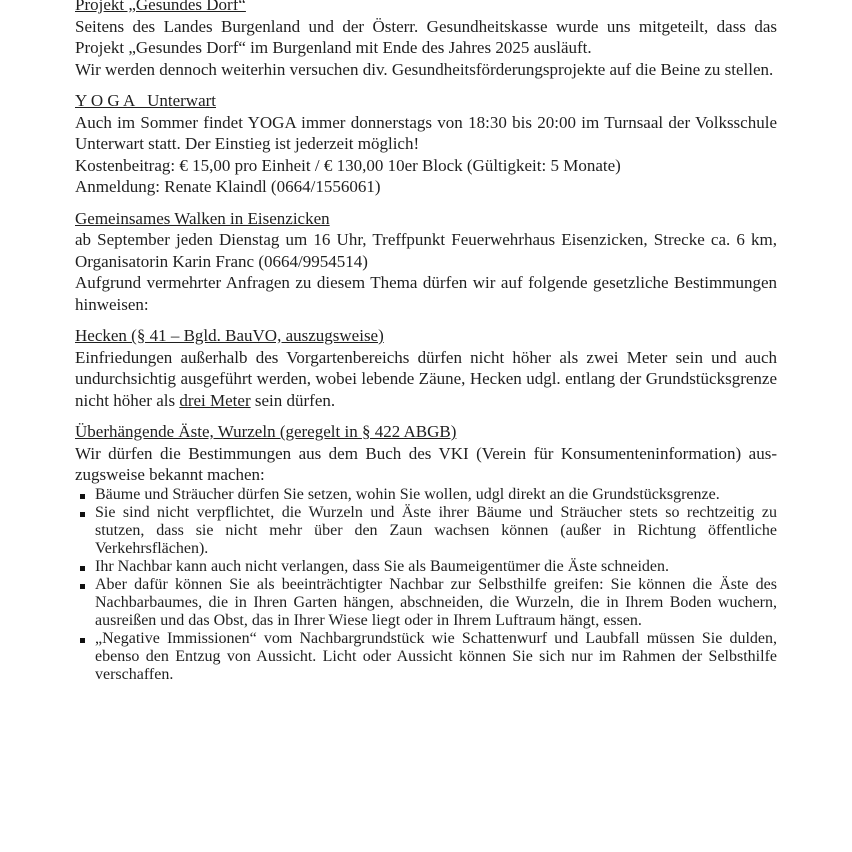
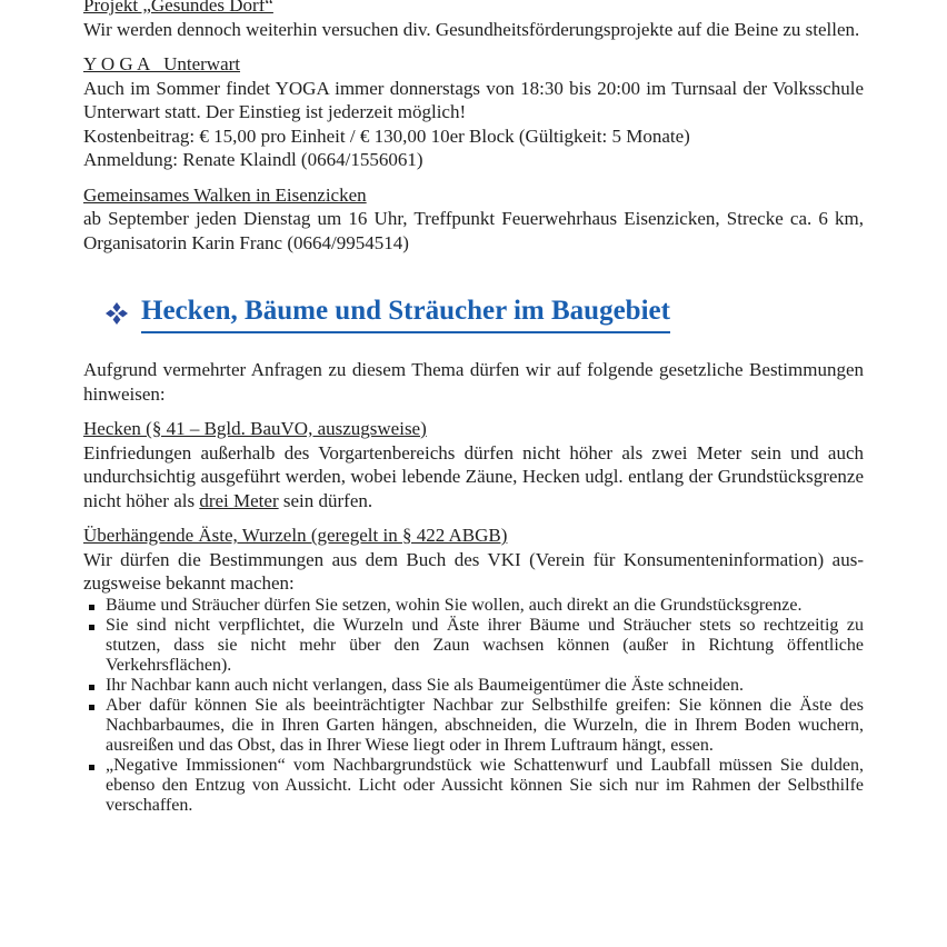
  Projekt „Gesundes Dorf“
- Seitens des Landes Burgenland und der Österr. Gesundheitskasse wurde uns mitgeteilt, dass das Projekt „Gesundes Dorf“ im Burgenland mit Ende des Jahres 2025 ausläuft.
  Wir werden dennoch weiterhin versuchen div. Gesundheitsförderungsprojekte auf die Beine zu stellen.
  Y O G A Unterwart
  Auch im Sommer findet YOGA immer donnerstags von 18:30 bis 20:00 im Turnsaal der Volksschule Unterwart statt. Der Einstieg ist jederzeit möglich!
  Kostenbeitrag: € 15,00 pro Einheit / € 130,00 10er Block (Gültigkeit: 5 Monate)
  Anmeldung: Renate Klaindl (0664/1556061)
  Gemeinsames Walken in Eisenzicken
  ab September jeden Dienstag um 16 Uhr, Treffpunkt Feuerwehrhaus Eisenzicken, Strecke ca. 6 km, Organisatorin Karin Franc (0664/9954514)
+ Hecken, Bäume und Sträucher im Baugebiet
  Aufgrund vermehrter Anfragen zu diesem Thema dürfen wir auf folgende gesetzliche Best­immungen hinweisen:
  Hecken (§ 41 – Bgld. BauVO, auszugsweise)
  Einfriedungen außerhalb des Vorgartenbereichs dürfen nicht höher als zwei Meter sein und auch undurchsichtig ausgeführt werden, wobei lebende Zäune, Hecken udgl. entlang der Grundstücksgrenze nicht höher als drei Meter sein dürfen.
  Überhängende Äste, Wurzeln (geregelt in § 422 ABGB)
  Wir dürfen die Bestimmungen aus dem Buch des VKI (Verein für Konsumenteninformation) aus­zugsweise bekannt machen:
- Bäume und Sträucher dürfen Sie setzen, wohin Sie wollen, udgl direkt an die Grundstücksgrenze.
+ Bäume und Sträucher dürfen Sie setzen, wohin Sie wollen, auch direkt an die Grundstücksgrenze.
  Sie sind nicht verpflichtet, die Wurzeln und Äste ihrer Bäume und Sträucher stets so rechtzeitig zu stutzen, dass sie nicht mehr über den Zaun wachsen können (außer in Richtung öffentliche Verkehrsflächen).
  Ihr Nachbar kann auch nicht verlangen, dass Sie als Baumeigentümer die Äste schneiden.
  Aber dafür können Sie als beeinträchtigter Nachbar zur Selbsthilfe greifen: Sie können die Äste des Nachbarbaumes, die in Ihren Garten hängen, abschneiden, die Wurzeln, die in Ihrem Boden wuchern, ausreißen und das Obst, das in Ihrer Wiese liegt oder in Ihrem Luftraum hängt, essen.
  „Negative Immissionen“ vom Nachbargrundstück wie Schattenwurf und Laubfall müssen Sie dul­den, ebenso den Entzug von Aussicht. Licht oder Aussicht können Sie sich nur im Rahmen der Selbsthilfe verschaffen.
